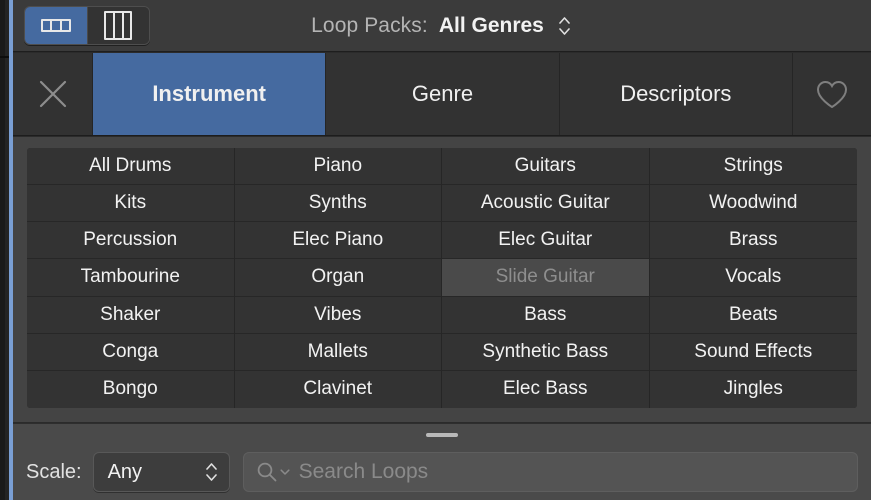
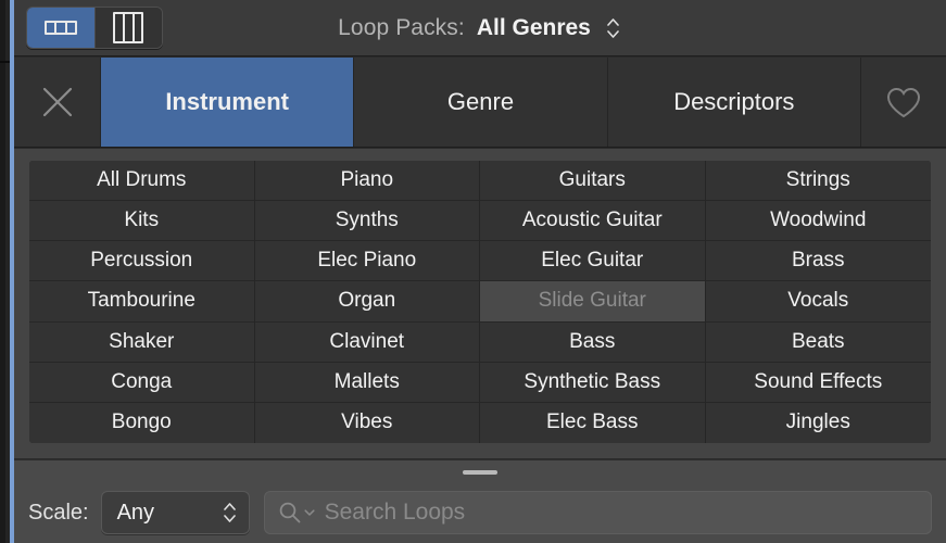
  Loop Packs:
  All Genres
  Instrument
  Genre
  Descriptors
  All Drums
  Piano
  Guitars
  Strings
  Kits
  Synths
  Acoustic Guitar
  Woodwind
  Percussion
  Elec Piano
  Elec Guitar
  Brass
  Tambourine
  Organ
  Slide Guitar
  Vocals
  Shaker
- Vibes
+ Clavinet
  Bass
  Beats
  Conga
  Mallets
  Synthetic Bass
  Sound Effects
  Bongo
- Clavinet
+ Vibes
  Elec Bass
  Jingles
  Scale:
  Any
  Search Loops
